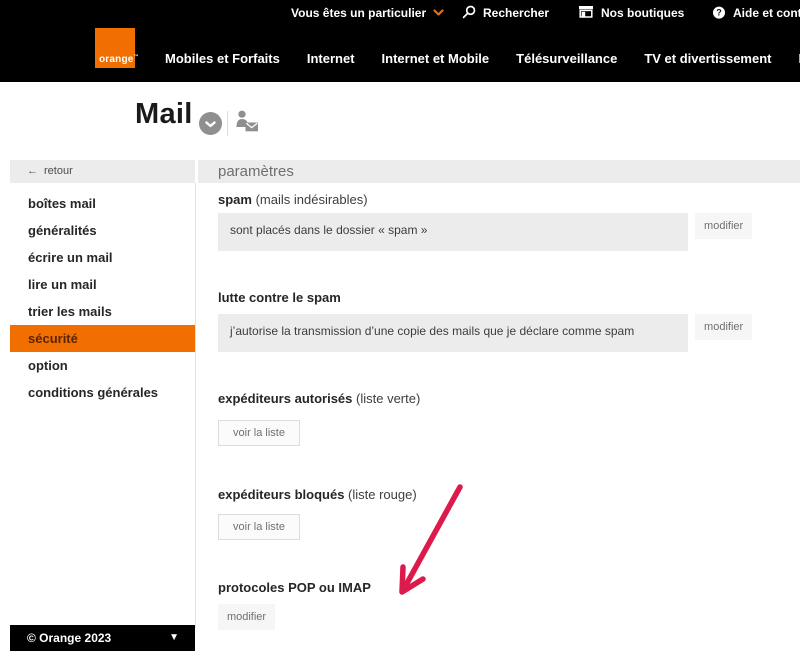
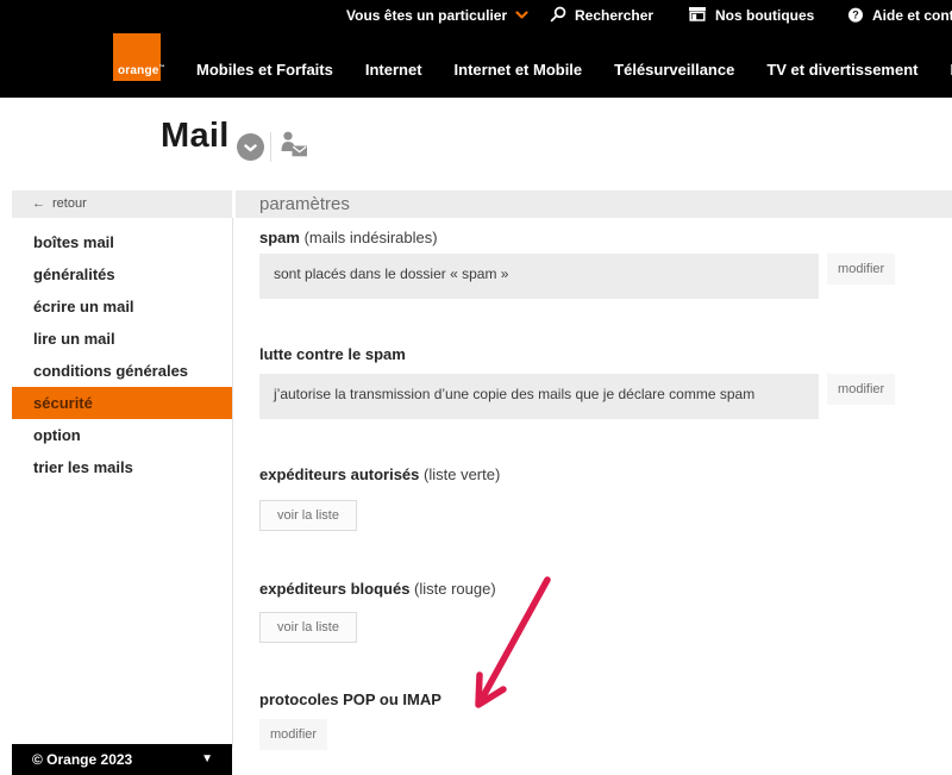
  Vous êtes un particulier
  Rechercher
  Nos boutiques
  ?
  Aide et con
  orange
  Mobiles et Forfaits
  Internet
  Internet et Mobile
  Télésurveillance
  TV et divertissement
  Mail
  ← retour
  boîtes mail
  généralités
  écrire un mail
  lire un mail
- trier les mails
+ conditions générales
  sécurité
  option
- conditions générales
+ trier les mails
  paramètres
  spam (mails indésirables)
  sont placés dans le dossier « spam »
  modifier
  lutte contre le spam
  j’autorise la transmission d’une copie des mails que je déclare comme spam
  modifier
  expéditeurs autorisés (liste verte)
  voir la liste
  expéditeurs bloqués (liste rouge)
  voir la liste
  protocoles POP ou IMAP
  modifier
  © Orange 2023
  ▼
